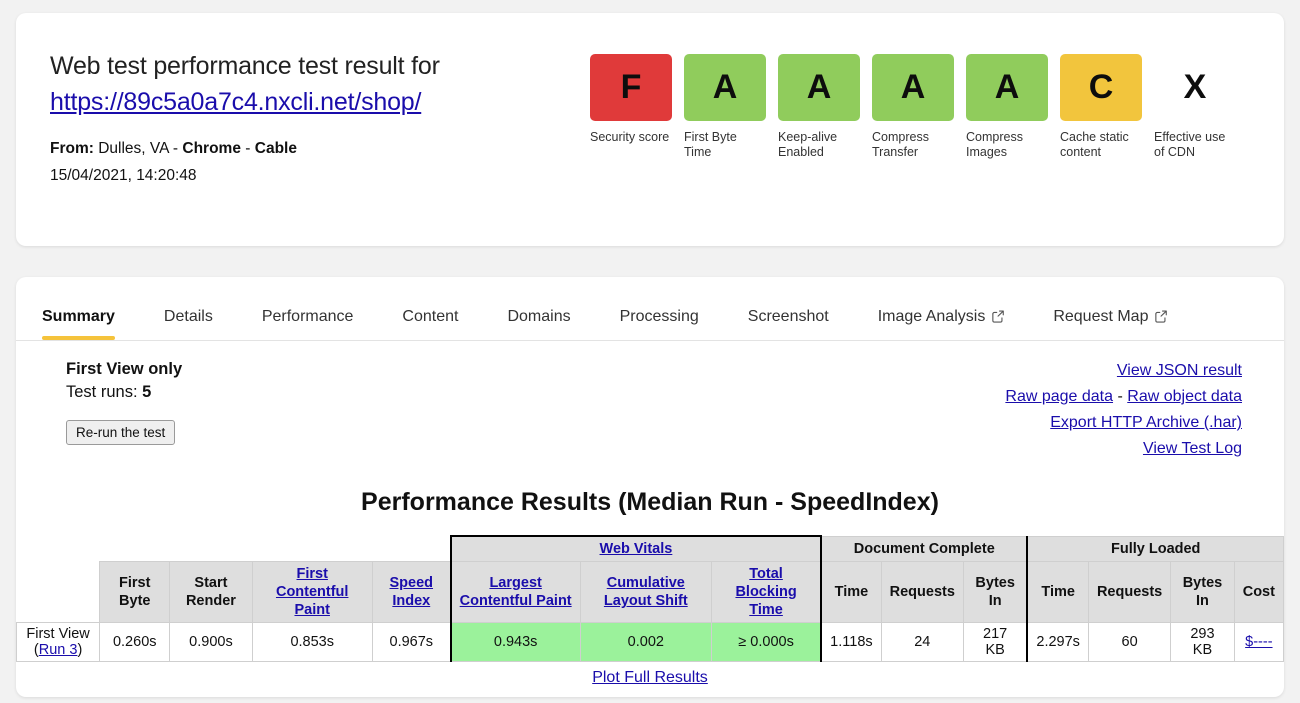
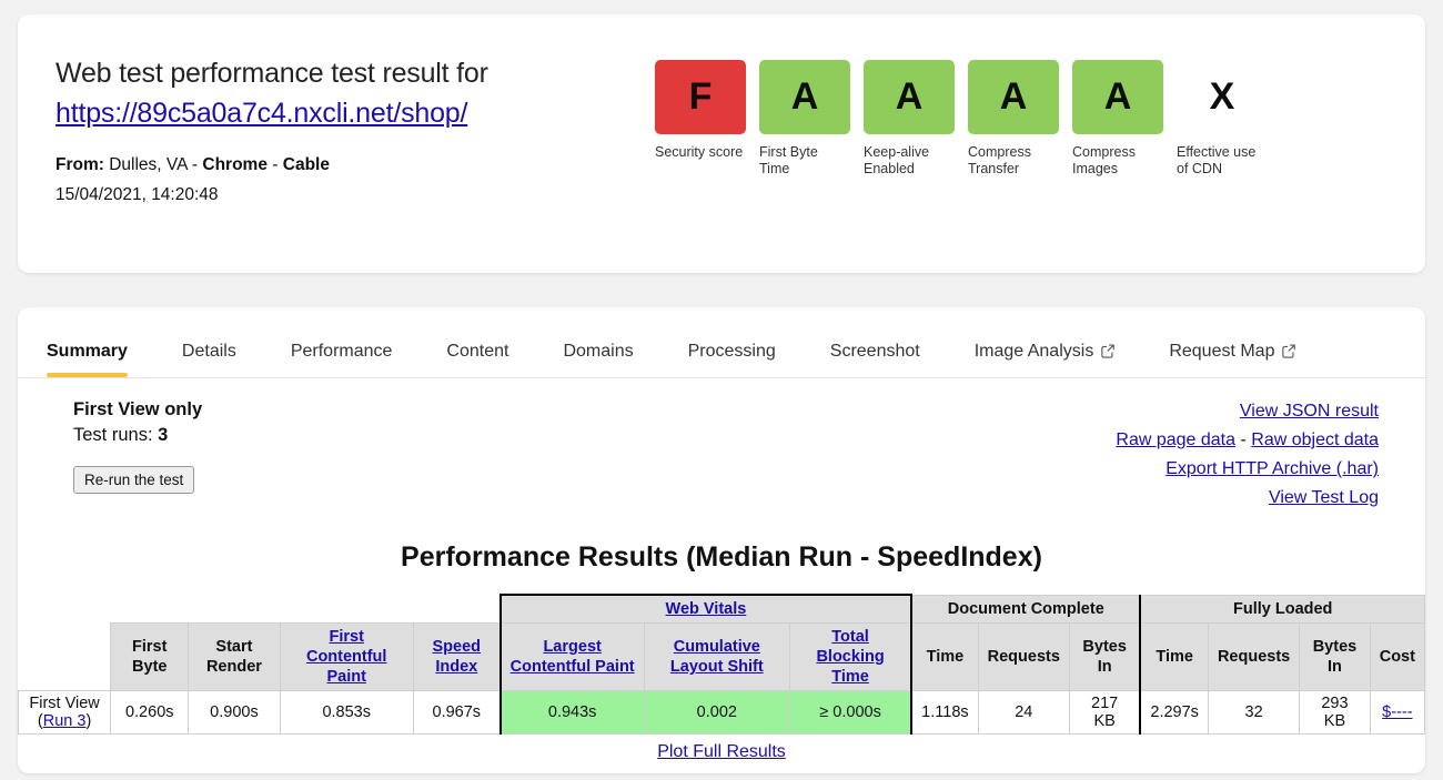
  Web test performance test result for
  https://89c5a0a7c4.nxcli.net/shop/
  From: Dulles, VA - Chrome - Cable
  15/04/2021, 14:20:48
  F
  Security score
  A
  First Byte Time
  A
  Keep-alive Enabled
  A
  Compress Transfer
  A
  Compress Images
- C
- Cache static content
  X
  Effective use of CDN
  Summary
  Details
  Performance
  Content
  Domains
  Processing
  Screenshot
  Image Analysis
  Request Map
  First View only
- Test runs: 5
+ Test runs: 3
  Re-run the test
  View JSON result
  Raw page data - Raw object data
  Export HTTP Archive (.har)
  View Test Log
  Performance Results (Median Run - SpeedIndex)
  		Web Vitals	Document Complete	Fully Loaded
  	First Byte	Start Render	First Contentful Paint	Speed Index	Largest Contentful Paint	Cumulative Layout Shift	Total Blocking Time	Time	Requests	Bytes In	Time	Requests	Bytes In	Cost
- First View (Run 3)	0.260s	0.900s	0.853s	0.967s	0.943s	0.002	≥ 0.000s	1.118s	24	217 KB	2.297s	60	293 KB	$----
+ First View (Run 3)	0.260s	0.900s	0.853s	0.967s	0.943s	0.002	≥ 0.000s	1.118s	24	217 KB	2.297s	32	293 KB	$----
  Plot Full Results
